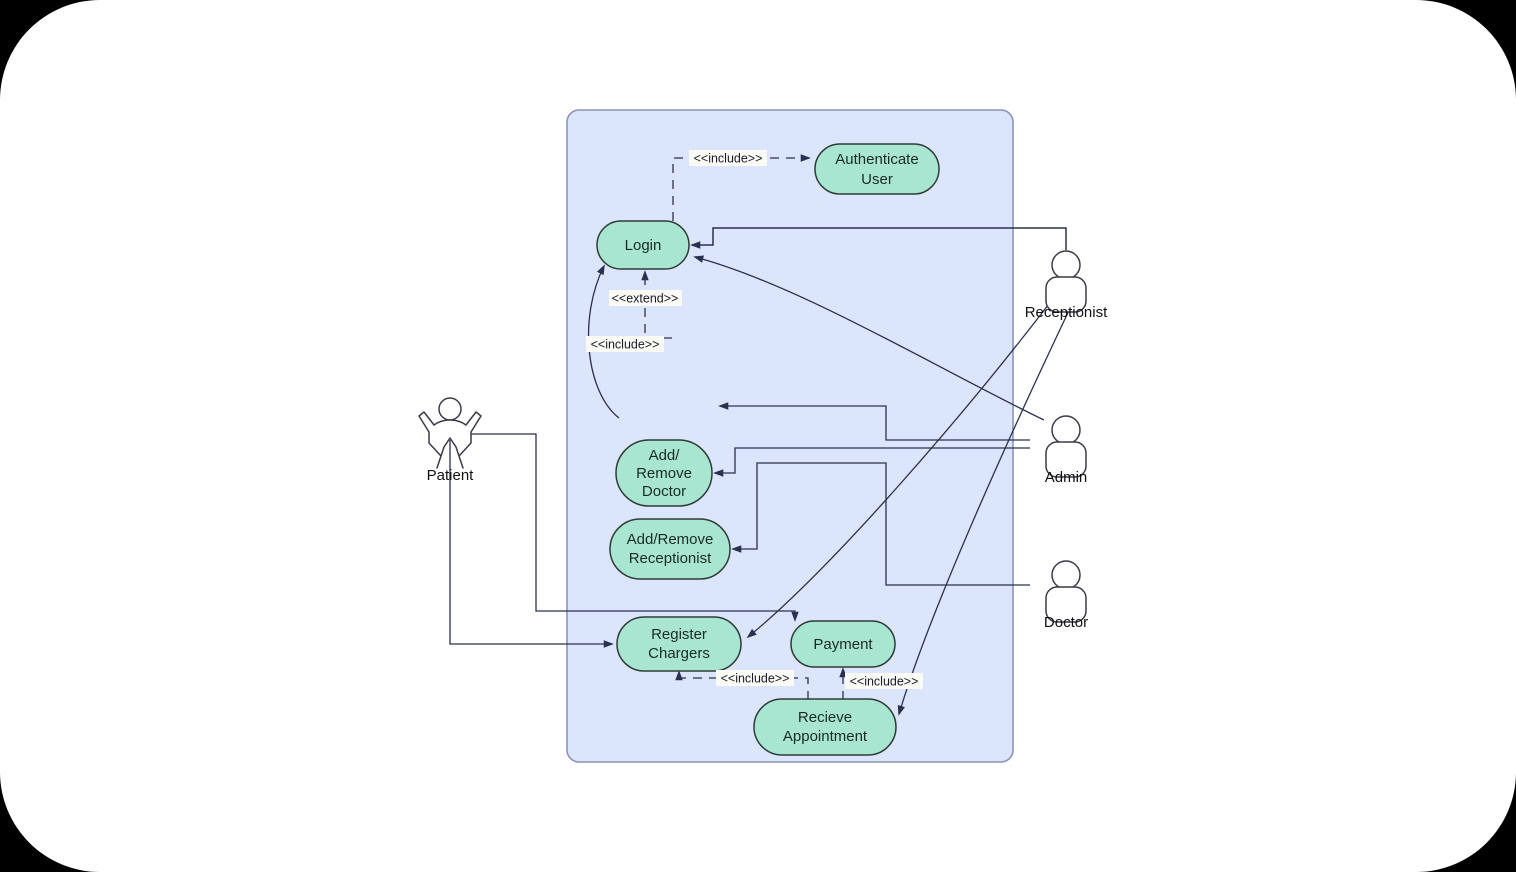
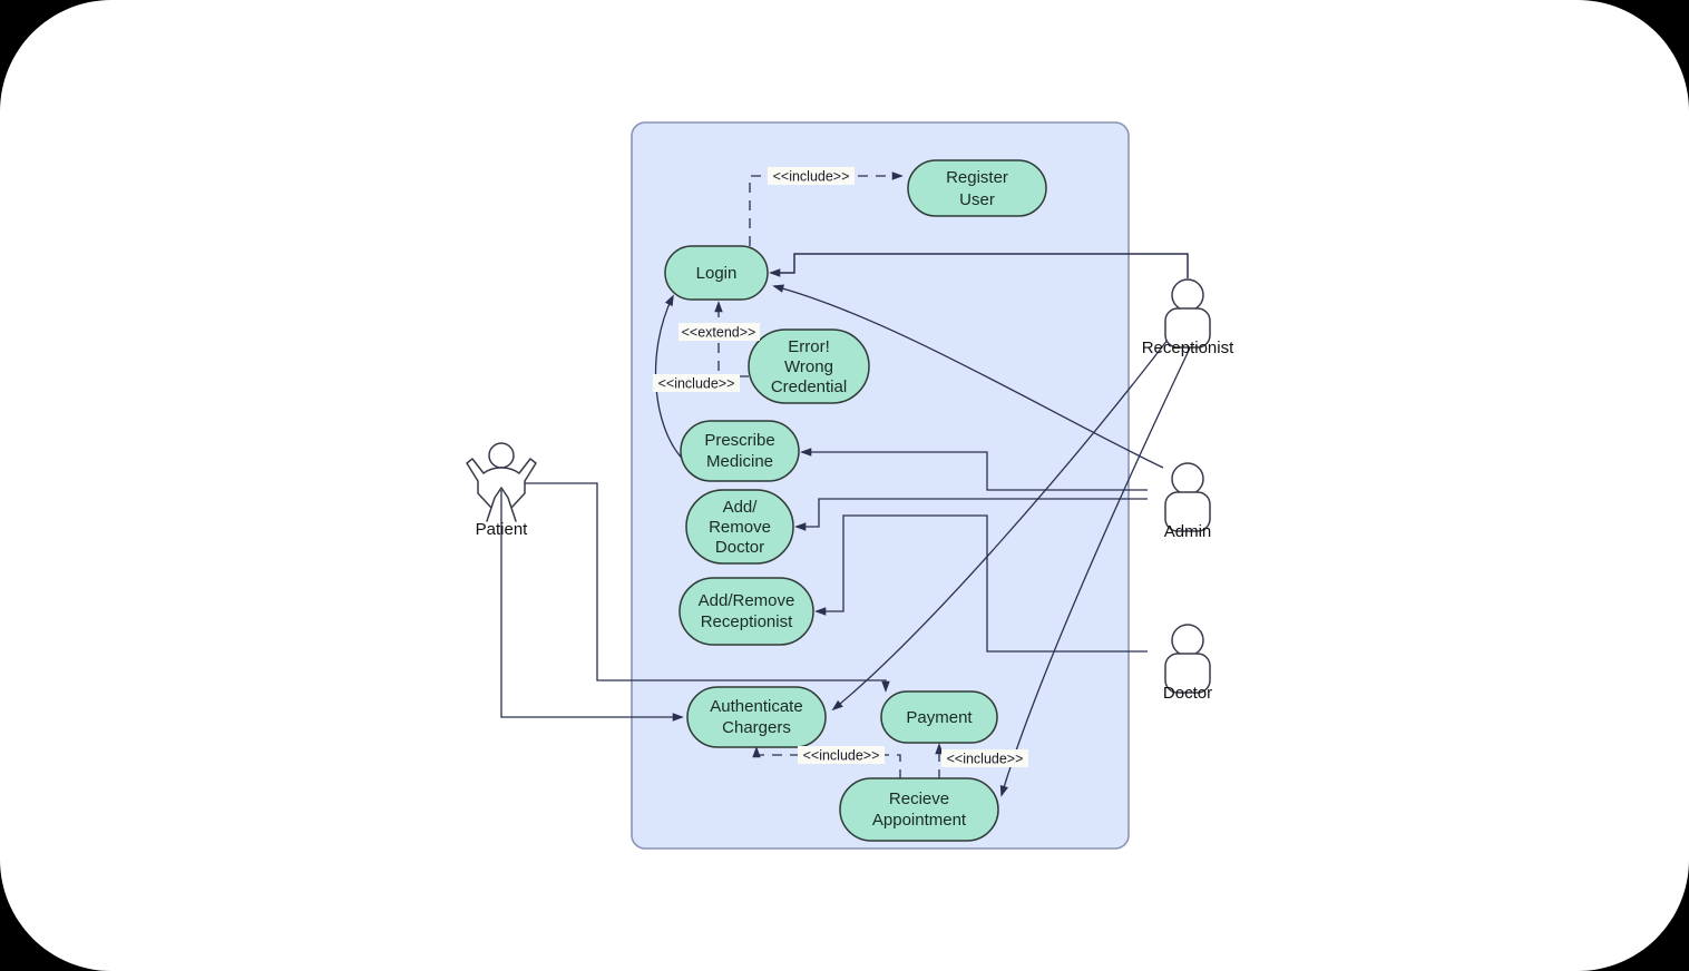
- Authenticate
+ Register
  User
  Login
+ Error!
+ Wrong
+ Credential
+ Prescribe
+ Medicine
  Add/
  Remove
  Doctor
  Add/Remove
  Receptionist
- Register
+ Authenticate
  Chargers
  Payment
  Recieve
  Appointment
  <<include>>
  <<extend>>
  <<include>>
  <<include>>
  <<include>>
  Patient
  Receptionist
  Admin
  Doctor
